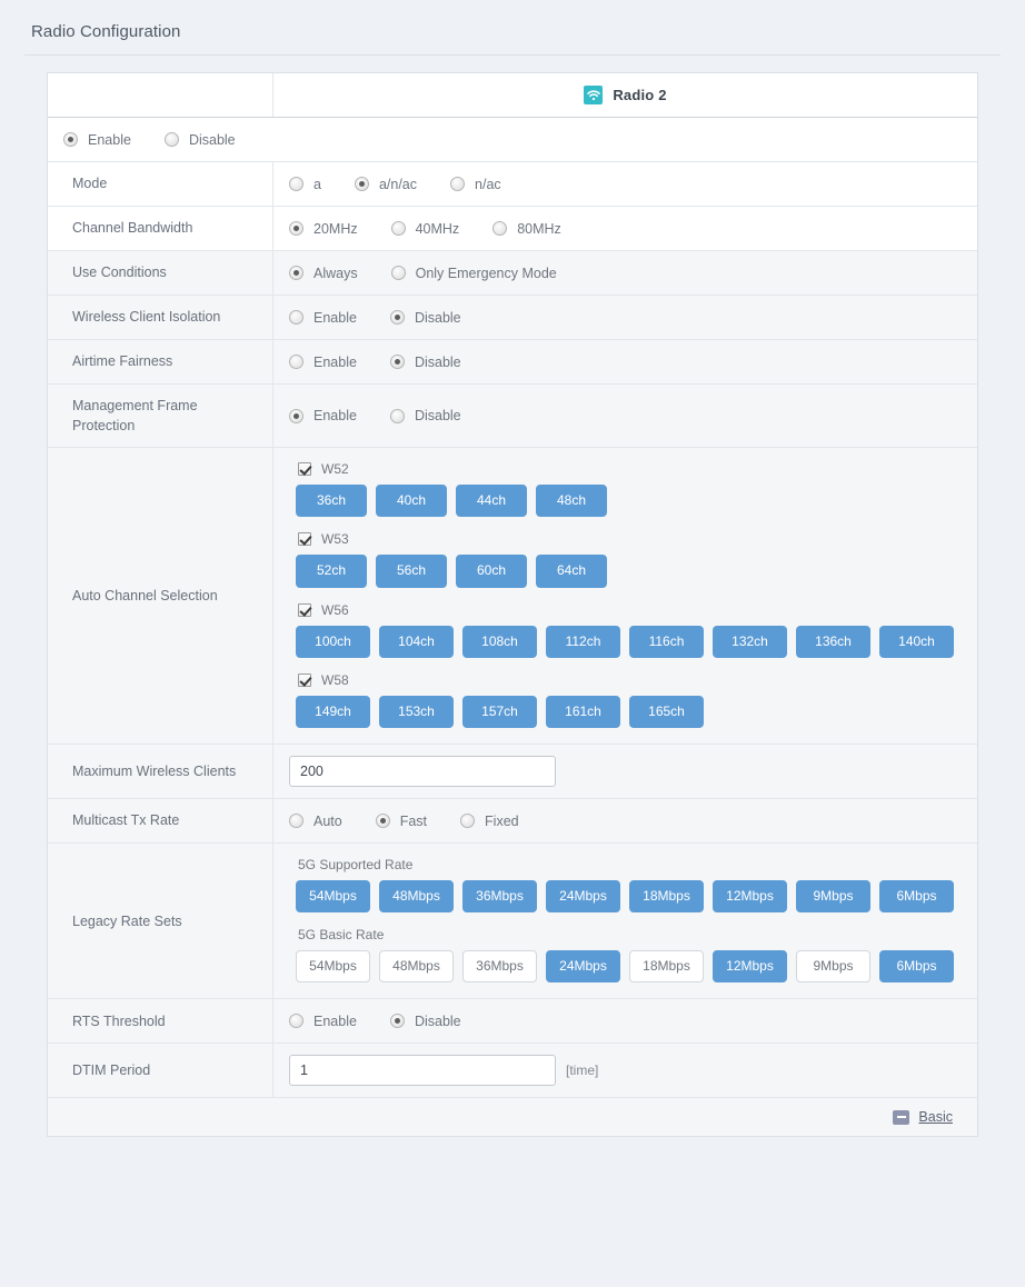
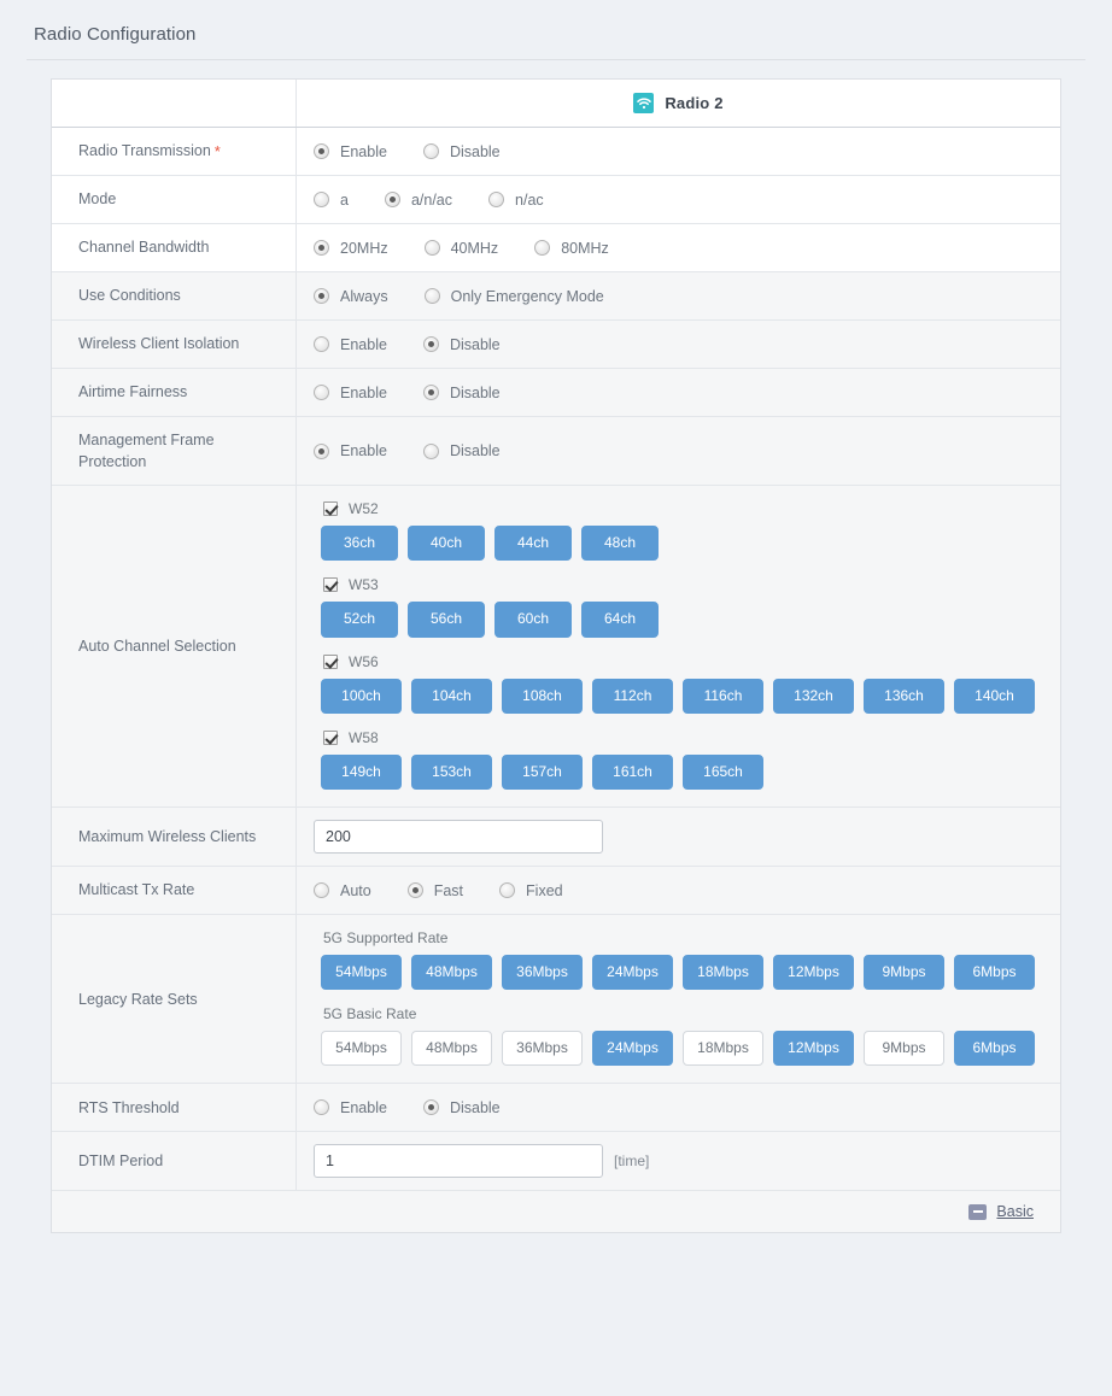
  Radio Configuration
  Radio 2
+ Radio Transmission
+ *
  Enable
  Disable
  Mode
  a
  a/n/ac
  n/ac
  Channel Bandwidth
  20MHz
  40MHz
  80MHz
  Use Conditions
  Always
  Only Emergency Mode
  Wireless Client Isolation
  Enable
  Disable
  Airtime Fairness
  Enable
  Disable
  Management Frame Protection
  Enable
  Disable
  Auto Channel Selection
  W52
  36ch
  40ch
  44ch
  48ch
  W53
  52ch
  56ch
  60ch
  64ch
  W56
  100ch
  104ch
  108ch
  112ch
  116ch
  132ch
  136ch
  140ch
  W58
  149ch
  153ch
  157ch
  161ch
  165ch
  Maximum Wireless Clients
  200
  Multicast Tx Rate
  Auto
  Fast
  Fixed
  Legacy Rate Sets
  5G Supported Rate
  54Mbps
  48Mbps
  36Mbps
  24Mbps
  18Mbps
  12Mbps
  9Mbps
  6Mbps
  5G Basic Rate
  54Mbps
  48Mbps
  36Mbps
  24Mbps
  18Mbps
  12Mbps
  9Mbps
  6Mbps
  RTS Threshold
  Enable
  Disable
  DTIM Period
  1
  [time]
  Basic
